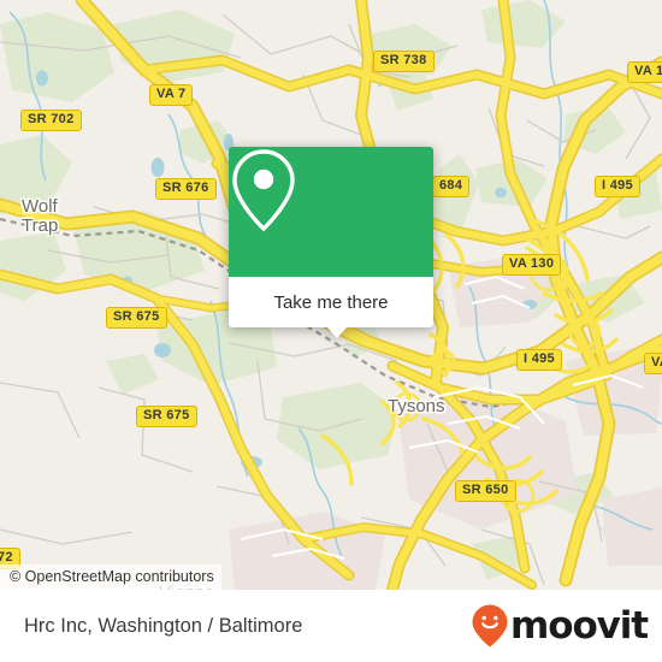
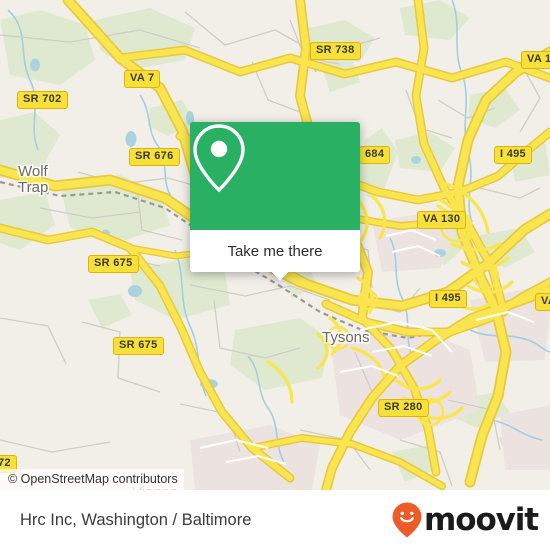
  SR 738
  VA 1
  VA 7
  SR 702
  SR 676
  684
  I 495
  VA 130
  SR 675
  I 495
  SR 675
- SR 650
+ SR 280
  72
  Wolf
  Trap
  Tysons
  Take me there
  © OpenStreetMap contributors
  Hrc Inc, Washington / Baltimore
  moovit
